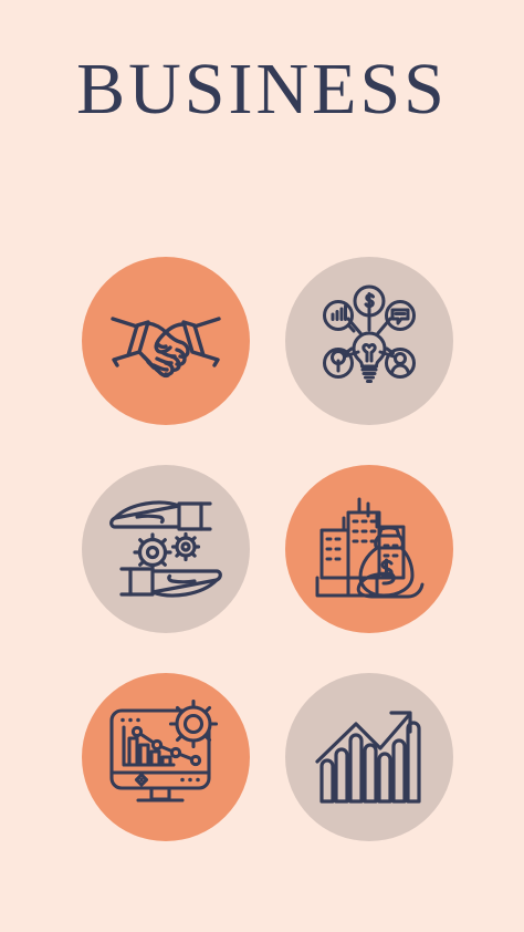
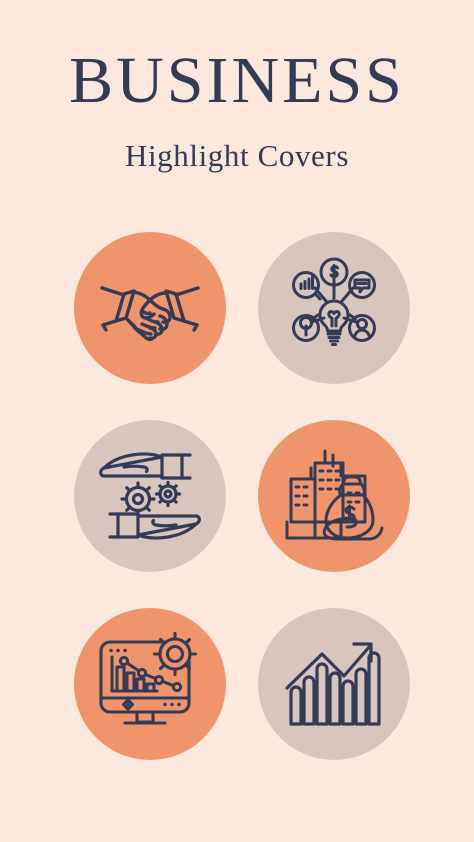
  BUSINESS
+ Highlight Covers
